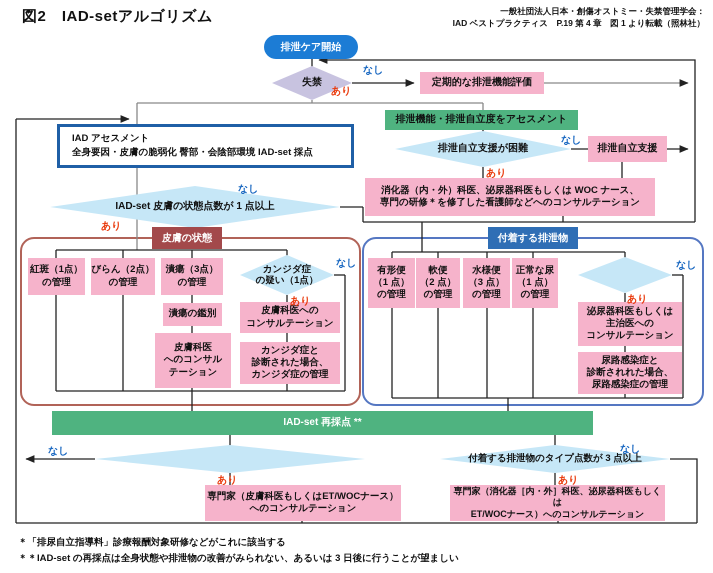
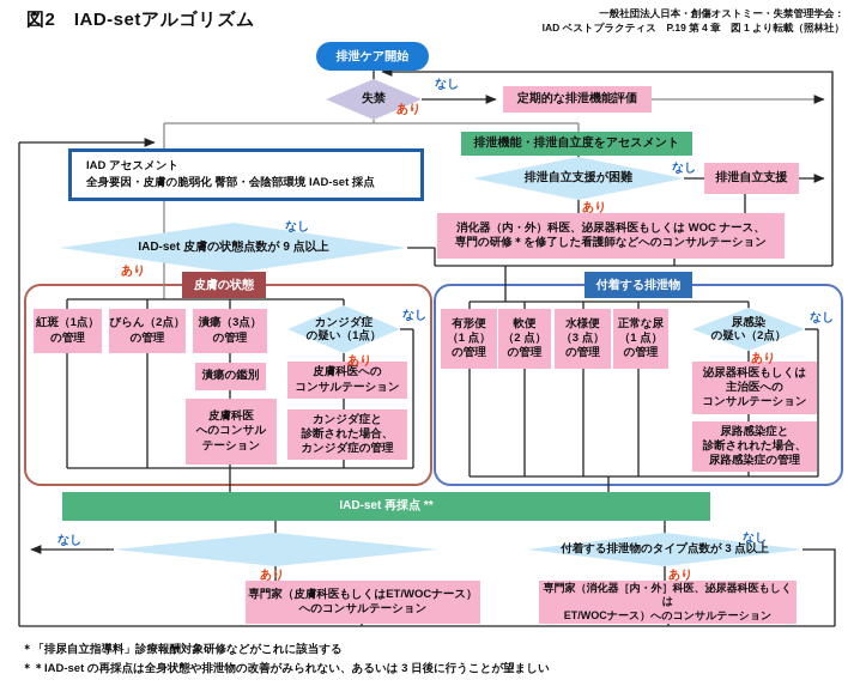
  図2 IAD-setアルゴリズム
  一般社団法人日本・創傷オストミー・失禁管理学会：
  IAD ベストプラクティス P.19 第 4 章 図 1 より転載（照林社）
  排泄ケア開始
  失禁
  排泄自立支援が困難
- IAD-set 皮膚の状態点数が 1 点以上
+ IAD-set 皮膚の状態点数が 9 点以上
  カンジダ症
  の疑い（1点）
+ 尿感染
+ の疑い（2点）
  付着する排泄物のタイプ点数が 3 点以上
  定期的な排泄機能評価
  排泄機能・排泄自立度をアセスメント
  排泄自立支援
  消化器（内・外）科医、泌尿器科医もしくは WOC ナース、
  専門の研修＊を修了した看護師などへのコンサルテーション
  IAD アセスメント
  全身要因・皮膚の脆弱化 臀部・会陰部環境 IAD-set 採点
  皮膚の状態
  付着する排泄物
  紅斑（1点）
  の管理
  びらん（2点）
  の管理
  潰瘍（3点）
  の管理
  潰瘍の鑑別
  皮膚科医
  へのコンサル
  テーション
  皮膚科医への
  コンサルテーション
  カンジダ症と
  診断された場合、
  カンジダ症の管理
  有形便
  （1 点）
  の管理
  軟便
  （2 点）
  の管理
  水様便
  （3 点）
  の管理
  正常な尿
  （1 点）
  の管理
  泌尿器科医もしくは
  主治医への
  コンサルテーション
  尿路感染症と
  診断されれた場合、
  尿路感染症の管理
  IAD-set 再採点 **
  専門家（皮膚科医もしくはET/WOCナース）
  へのコンサルテーション
  専門家（消化器［内・外］科医、泌尿器科医もしくは
  ET/WOCナース）へのコンサルテーション
  なし
  あり
  なし
  あり
  なし
  あり
  なし
  あり
  なし
  あり
  なし
  あり
  なし
  あり
  ＊「排尿自立指導料」診療報酬対象研修などがこれに該当する
  ＊＊IAD-set の再採点は全身状態や排泄物の改善がみられない、あるいは 3 日後に行うことが望ましい
